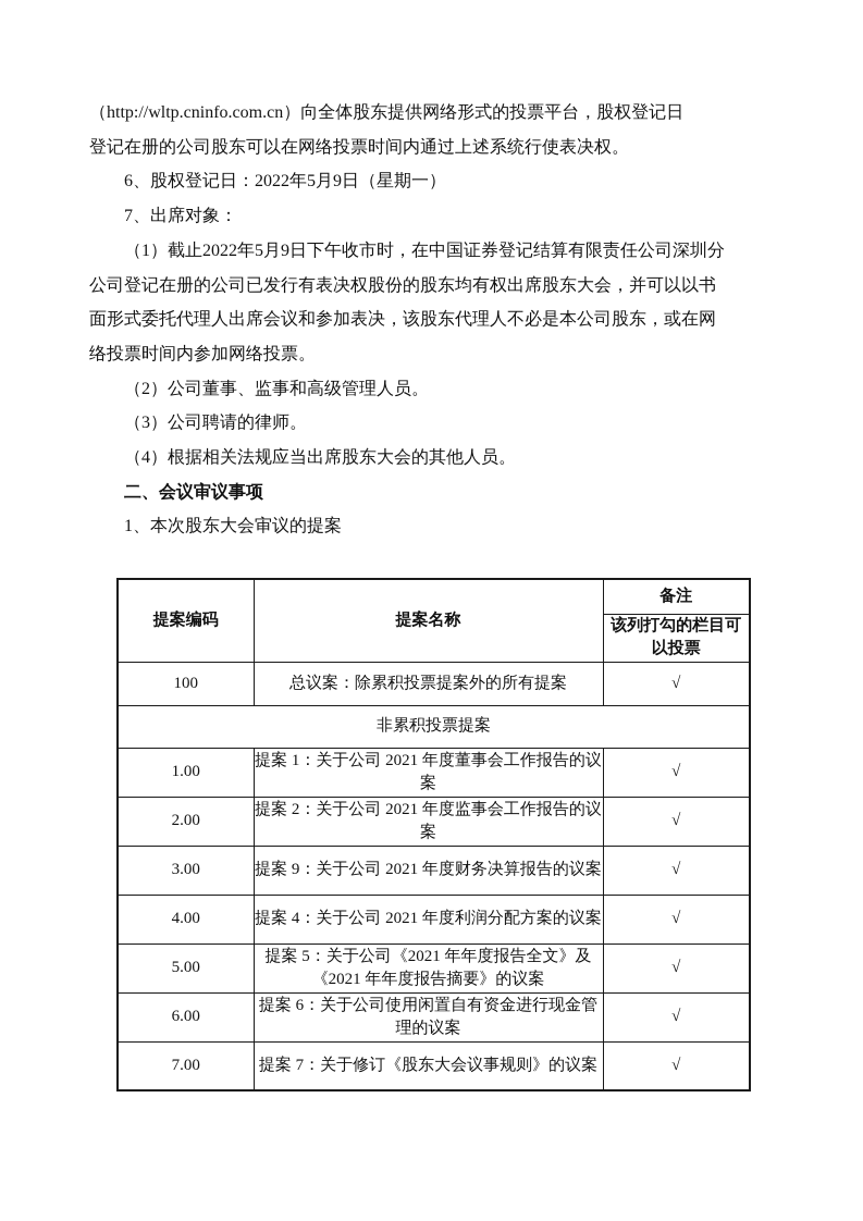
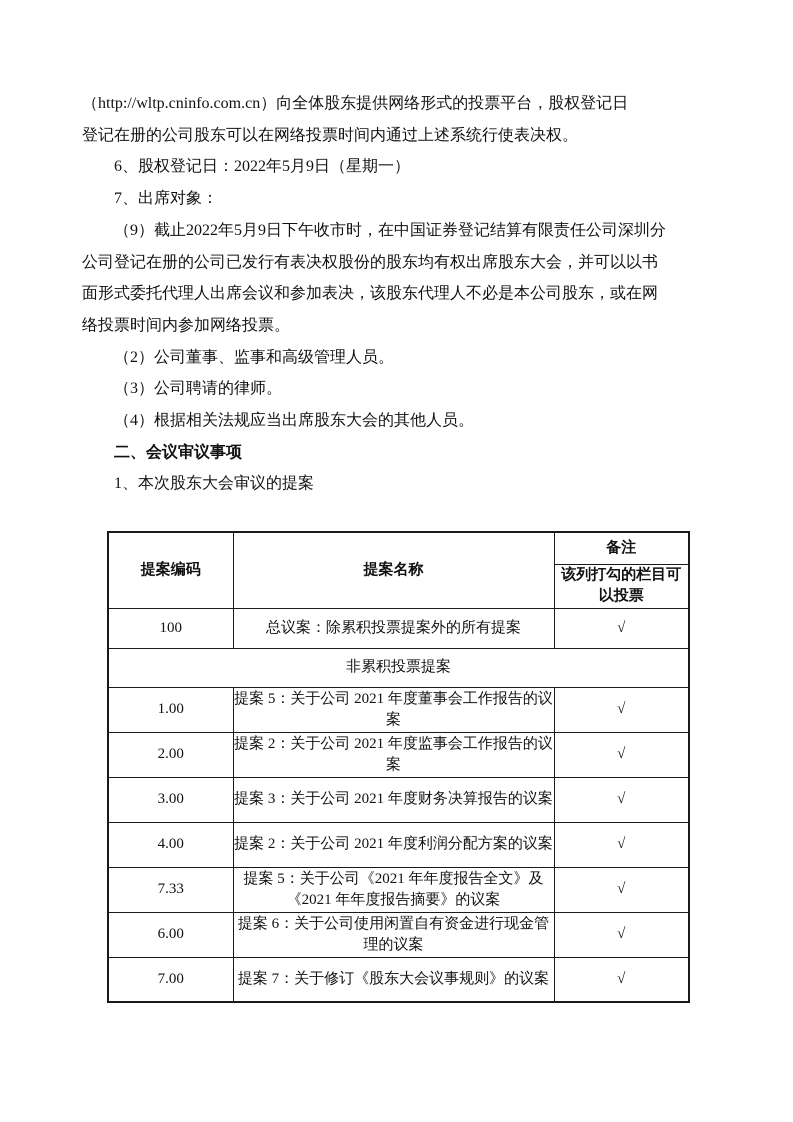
  （http://wltp.cninfo.com.cn）向全体股东提供网络形式的投票平台，股权登记日
  登记在册的公司股东可以在网络投票时间内通过上述系统行使表决权。
  6、股权登记日：2022年5月9日（星期一）
  7、出席对象：
- （1）截止2022年5月9日下午收市时，在中国证券登记结算有限责任公司深圳分
+ （9）截止2022年5月9日下午收市时，在中国证券登记结算有限责任公司深圳分
  公司登记在册的公司已发行有表决权股份的股东均有权出席股东大会，并可以以书
  面形式委托代理人出席会议和参加表决，该股东代理人不必是本公司股东，或在网
  络投票时间内参加网络投票。
  （2）公司董事、监事和高级管理人员。
  （3）公司聘请的律师。
  （4）根据相关法规应当出席股东大会的其他人员。
  二、会议审议事项
  1、本次股东大会审议的提案
  提案编码	提案名称	备注
  该列打勾的栏目可以投票
  100	总议案：除累积投票提案外的所有提案	√
  非累积投票提案
- 1.00	提案 1：关于公司 2021 年度董事会工作报告的议案	√
+ 1.00	提案 5：关于公司 2021 年度董事会工作报告的议案	√
  2.00	提案 2：关于公司 2021 年度监事会工作报告的议案	√
- 3.00	提案 9：关于公司 2021 年度财务决算报告的议案	√
+ 3.00	提案 3：关于公司 2021 年度财务决算报告的议案	√
- 4.00	提案 4：关于公司 2021 年度利润分配方案的议案	√
+ 4.00	提案 2：关于公司 2021 年度利润分配方案的议案	√
- 5.00	提案 5：关于公司《2021 年年度报告全文》及《2021 年年度报告摘要》的议案	√
+ 7.33	提案 5：关于公司《2021 年年度报告全文》及《2021 年年度报告摘要》的议案	√
  6.00	提案 6：关于公司使用闲置自有资金进行现金管理的议案	√
  7.00	提案 7：关于修订《股东大会议事规则》的议案	√
